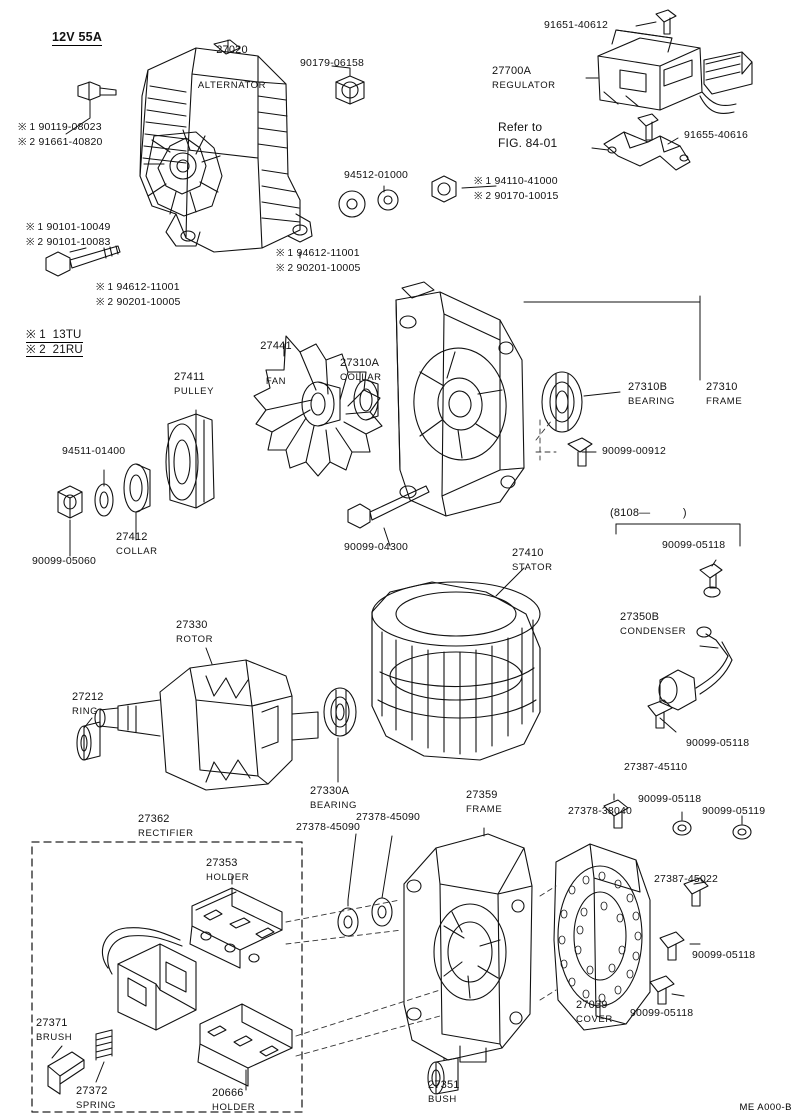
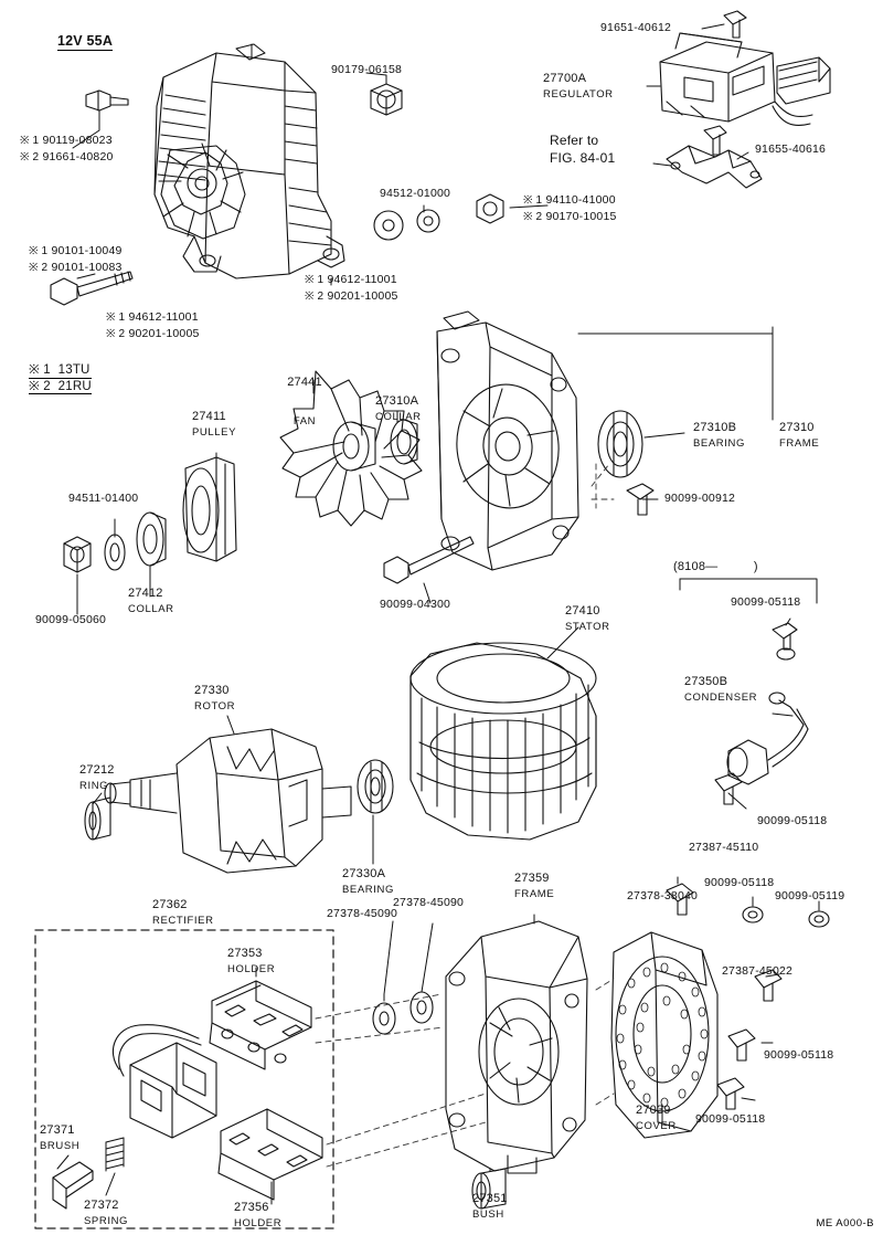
  12V 55A
  ※ 1 13TU
  ※ 2 21RU
- 27020
- ALTERNATOR
  90179-06158
  ※ 1 90119-08023
  ※ 2 91661-40820
  ※ 1 90101-10049
  ※ 2 90101-10083
  ※ 1 94612-11001
  ※ 2 90201-10005
  ※ 1 94612-11001
  ※ 2 90201-10005
  94512-01000
  ※ 1 94110-41000
  ※ 2 90170-10015
  91651-40612
  27700A
  REGULATOR
  Refer to
  FIG. 84-01
  91655-40616
  27310
  FRAME
  27310B
  BEARING
  27310A
  COLLAR
  27441
  FAN
  27411
  PULLEY
  94511-01400
  27412
  COLLAR
  90099-05060
  90099-00912
  90099-04300
  27410
  STATOR
  (8108— )
  90099-05118
  27350B
  CONDENSER
  90099-05118
  27387-45110
  27330
  ROTOR
  27212
  RING
  27330A
  BEARING
  27359
  FRAME
  27378-38040
  90099-05118
  90099-05119
  27387-45022
  90099-05118
  90099-05118
  27039
  COVER
  27378-45090
  27378-45090
  27362
  RECTIFIER
  27353
  HOLDER
- 20666
+ 27356
  HOLDER
  27371
  BRUSH
  27372
  SPRING
  27351
  BUSH
  ME A000-B
